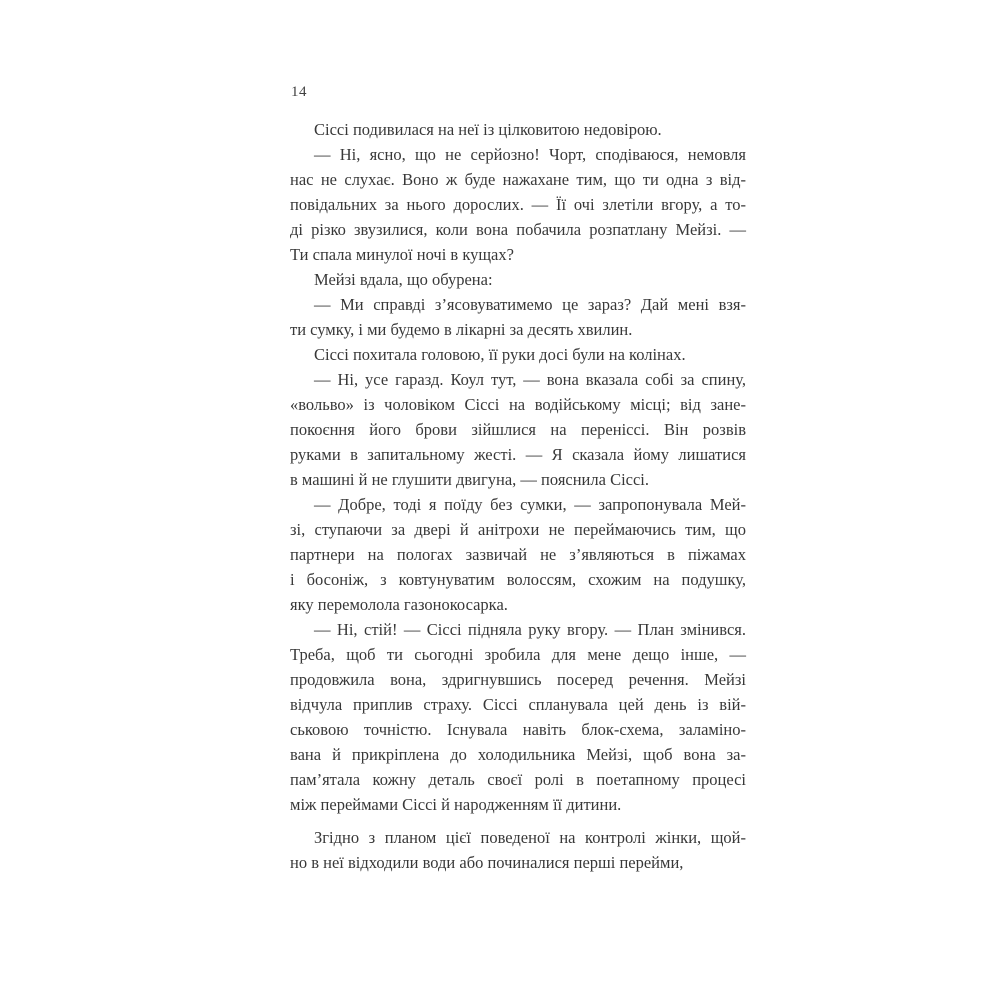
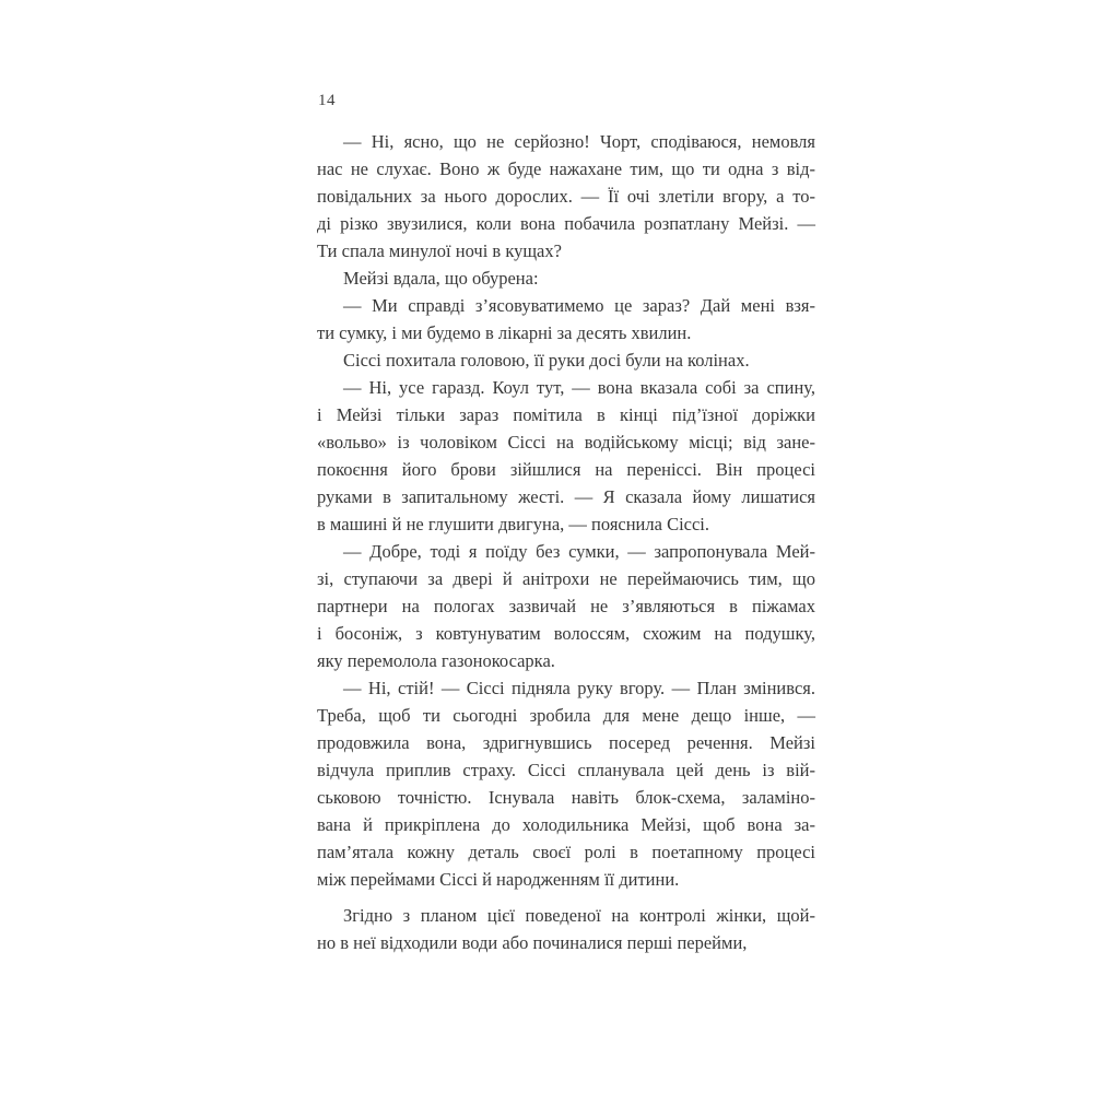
  14
- Сіссі подивилася на неї із цілковитою недовірою.
  — Ні, ясно, що не серйозно! Чорт, сподіваюся, немовля
  нас не слухає. Воно ж буде нажахане тим, що ти одна з від-
  повідальних за нього дорослих. — Її очі злетіли вгору, а то-
  ді різко звузилися, коли вона побачила розпатлану Мейзі. —
  Ти спала минулої ночі в кущах?
  Мейзі вдала, що обурена:
  — Ми справді з’ясовуватимемо це зараз? Дай мені взя-
  ти сумку, і ми будемо в лікарні за десять хвилин.
  Сіссі похитала головою, її руки досі були на колінах.
  — Ні, усе гаразд. Коул тут, — вона вказала собі за спину,
+ і Мейзі тільки зараз помітила в кінці під’їзної доріжки
  «вольво» із чоловіком Сіссі на водійському місці; від зане-
- покоєння його брови зійшлися на переніссі. Він розвів
+ покоєння його брови зійшлися на переніссі. Він процесі
  руками в запитальному жесті. — Я сказала йому лишатися
  в машині й не глушити двигуна, — пояснила Сіссі.
  — Добре, тоді я поїду без сумки, — запропонувала Мей-
  зі, ступаючи за двері й анітрохи не переймаючись тим, що
  партнери на пологах зазвичай не з’являються в піжамах
  і босоніж, з ковтунуватим волоссям, схожим на подушку,
  яку перемолола газонокосарка.
  — Ні, стій! — Сіссі підняла руку вгору. — План змінився.
  Треба, щоб ти сьогодні зробила для мене дещо інше, —
  продовжила вона, здригнувшись посеред речення. Мейзі
  відчула приплив страху. Сіссі спланувала цей день із вій-
  ськовою точністю. Існувала навіть блок-схема, заламіно-
  вана й прикріплена до холодильника Мейзі, щоб вона за-
  пам’ятала кожну деталь своєї ролі в поетапному процесі
  між переймами Сіссі й народженням її дитини.
  Згідно з планом цієї поведеної на контролі жінки, щой-
  но в неї відходили води або починалися перші перейми,
